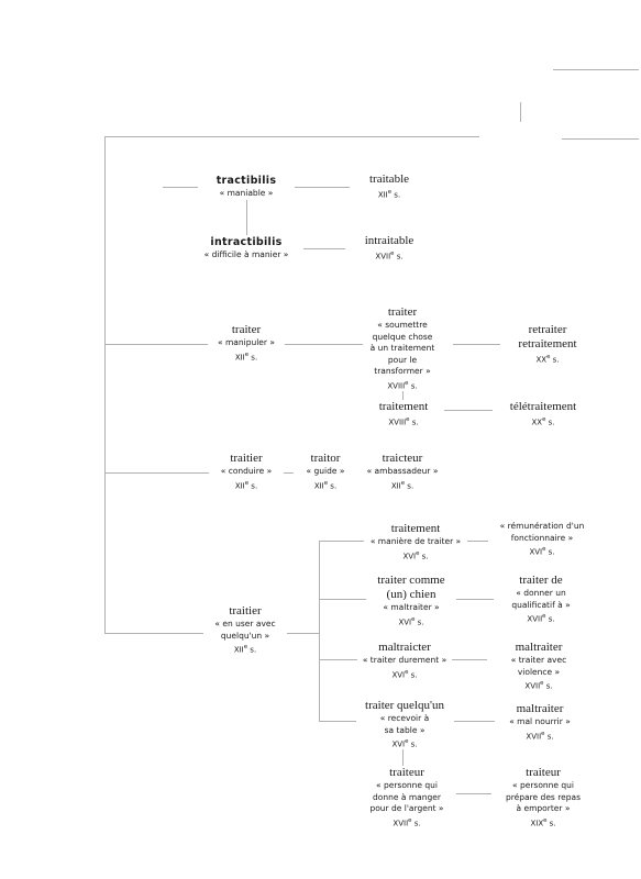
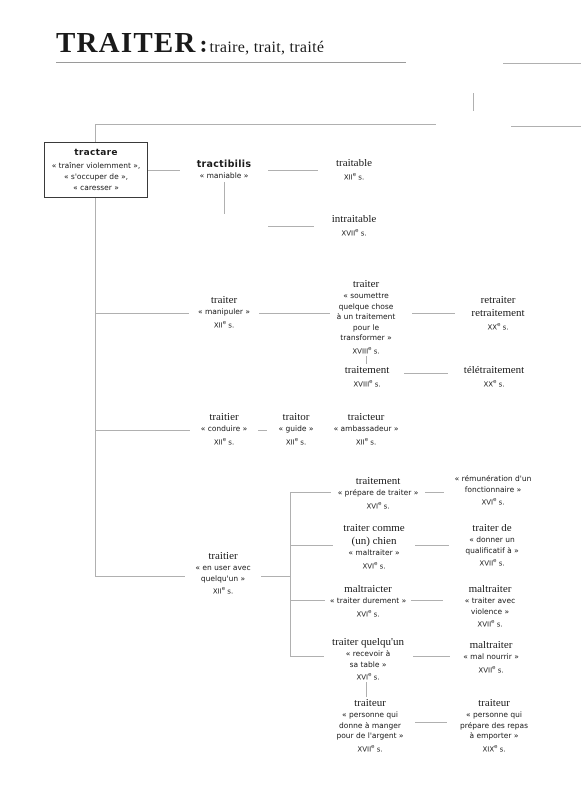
+ TRAITER:traire, trait, traité
+ tractare
+ « traîner violemment »,
+ « s'occuper de »,
+ « caresser »
  tractibilis
  « maniable »
  traitable
  XII s.
- intractibilis
- « difficile à manier »
  intraitable
  XVII s.
  traiter
  « manipuler »
  XII s.
  traiter
  « soumettre
  quelque chose
  à un traitement
  pour le
  transformer »
  XVIII s.
  retraiter
  retraitement
  XX s.
  traitement
  XVIII s.
  télétraitement
  XX s.
  traitier
  « conduire »
  XII s.
  traitor
  « guide »
  XII s.
  traicteur
  « ambassadeur »
  XII s.
  traitier
  « en user avec
  quelqu'un »
  XII s.
  traitement
- « manière de traiter »
+ « prépare de traiter »
  XVI s.
  « rémunération d'un
  fonctionnaire »
  XVI s.
  traiter comme
  (un) chien
  « maltraiter »
  XVI s.
  traiter de
  « donner un
  qualificatif à »
  XVII s.
  maltraicter
  « traiter durement »
  XVI s.
  maltraiter
  « traiter avec
  violence »
  XVII s.
  traiter quelqu'un
  « recevoir à
  sa table »
  XVI s.
  maltraiter
  « mal nourrir »
  XVII s.
  traiteur
  « personne qui
  donne à manger
  pour de l'argent »
  XVII s.
  traiteur
  « personne qui
  prépare des repas
  à emporter »
  XIX s.
